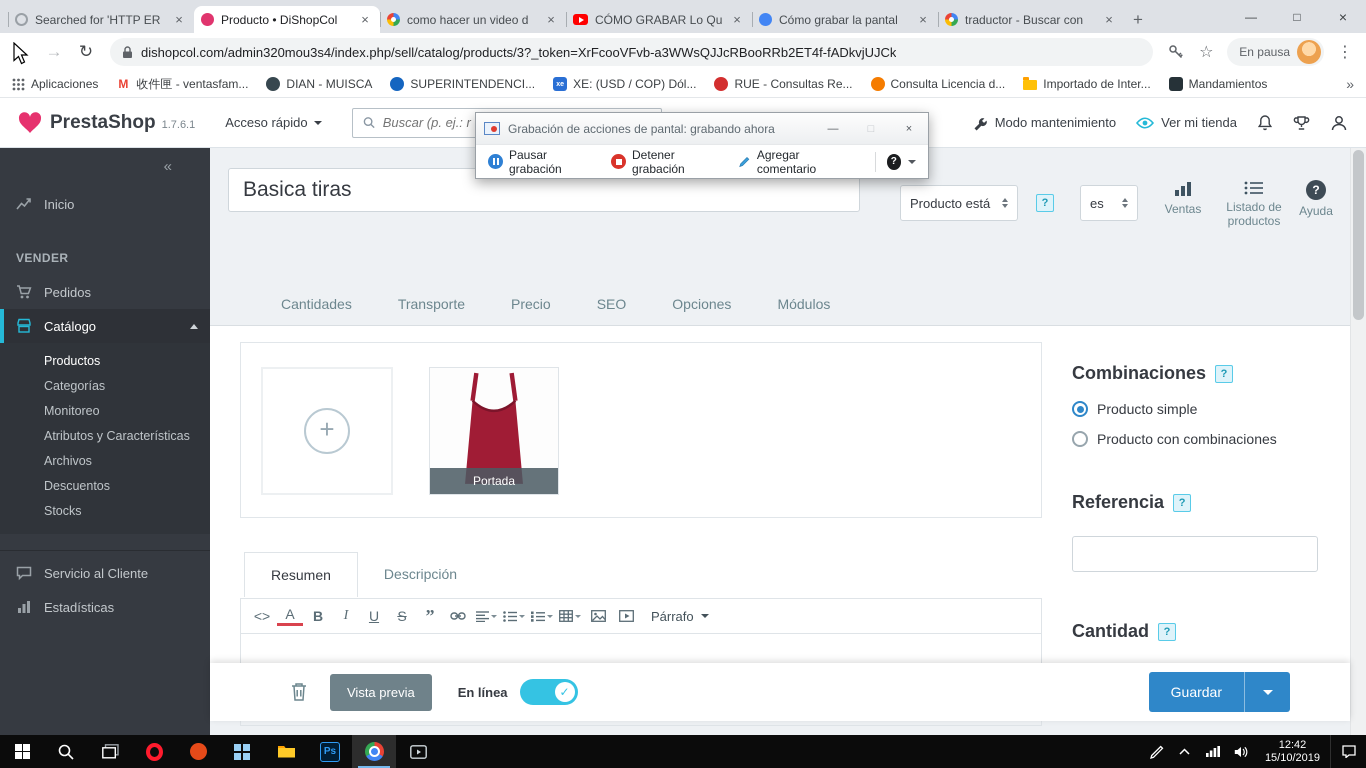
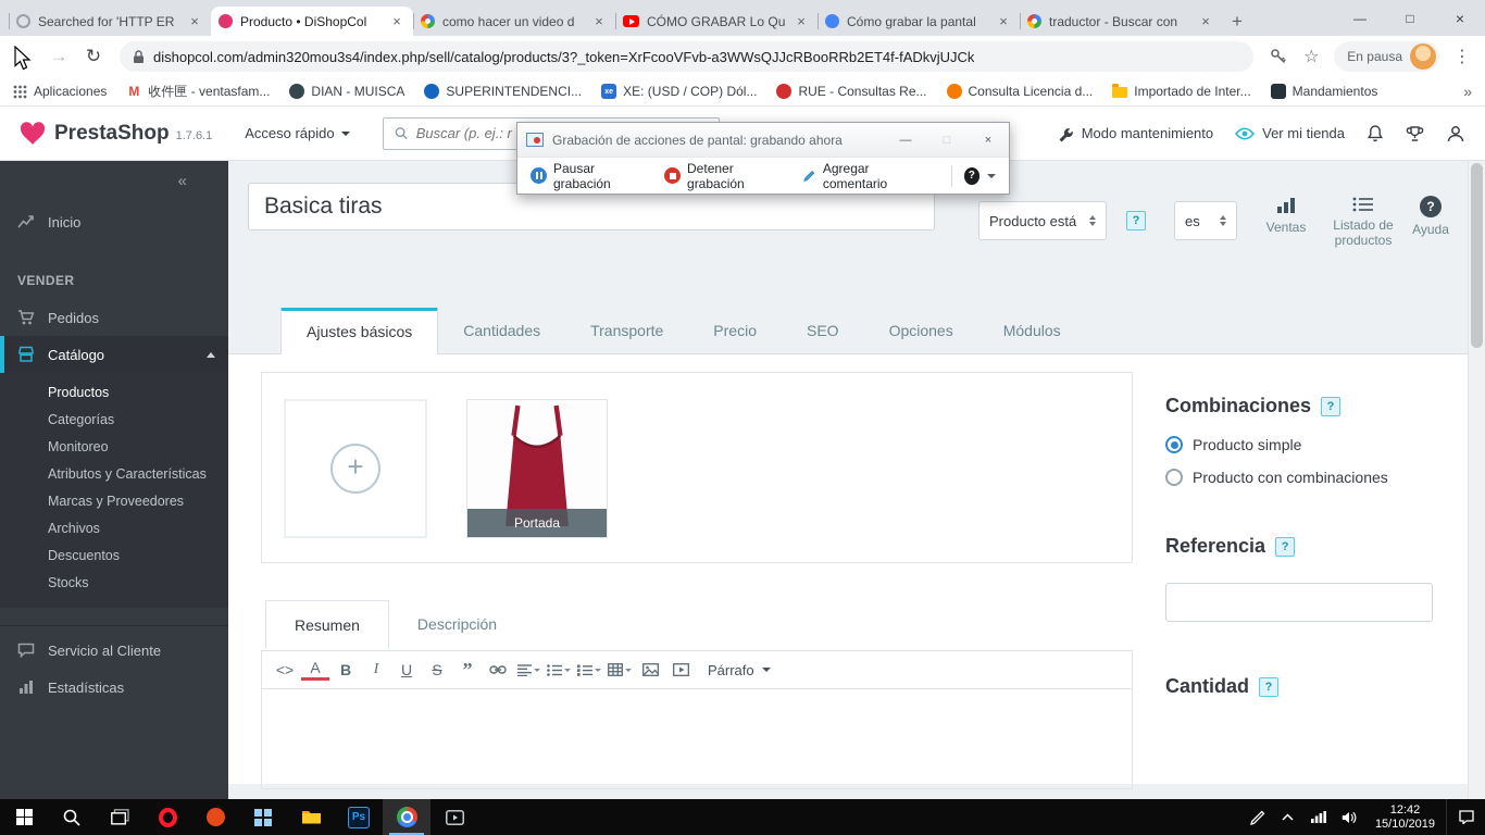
  Searched for 'HTTP ER
  ×
  Producto • DiShopCol
  ×
  como hacer un video d
  ×
  CÓMO GRABAR Lo Qu
  ×
  Cómo grabar la pantal
  ×
  traductor - Buscar con
  ×
  +
  —
  □
  ×
  →
  ↻
  dishopcol.com/admin320mou3s4/index.php/sell/catalog/products/3?_token=XrFcooVFvb-a3WWsQJJcRBooRRb2ET4f-fADkvjUJCk
  ☆
  En pausa
  ⋮
  Aplicaciones
  收件匣 - ventasfam...
  DIAN - MUISCA
  SUPERINTENDENCI...
  XE: (USD / COP) Dól...
  RUE - Consultas Re...
  Consulta Licencia d...
  Importado de Inter...
  Mandamientos
  »
  PrestaShop
  1.7.6.1
  Acceso rápido
  Buscar (p. ej.: r
  Modo mantenimiento
  Ver mi tienda
  «
  Inicio
  VENDER
  Pedidos
  Catálogo
  Productos
  Categorías
  Monitoreo
  Atributos y Características
+ Marcas y Proveedores
  Archivos
  Descuentos
  Stocks
  Servicio al Cliente
  Estadísticas
  Basica tiras
  Producto está
  ?
  es
  Ventas
  Listado de productos
  ?
  Ayuda
+ Ajustes básicos
  Cantidades
  Transporte
  Precio
  SEO
  Opciones
  Módulos
  +
  Portada
  Resumen
  Descripción
  <>
  A
  B
  I
  U
  S
  ”
  Párrafo
  Combinaciones
  ?
  Producto simple
  Producto con combinaciones
  Referencia
  ?
  Cantidad
  ?
- Vista previa
- En línea
- ✓
- Guardar
  12:42
  15/10/2019
  Grabación de acciones de pantal: grabando ahora
  —
  □
  ×
  Pausar grabación
  Detener grabación
  Agregar comentario
  ?
